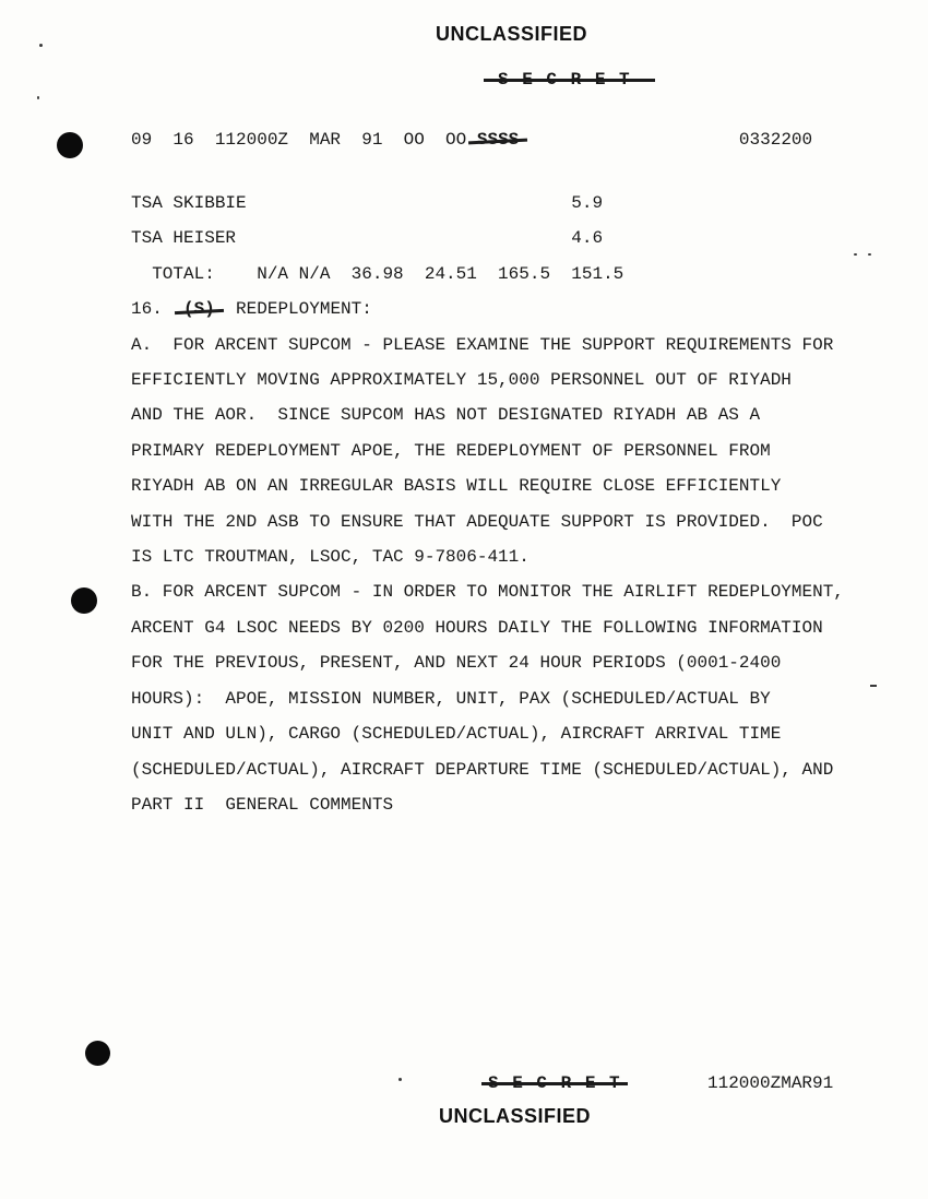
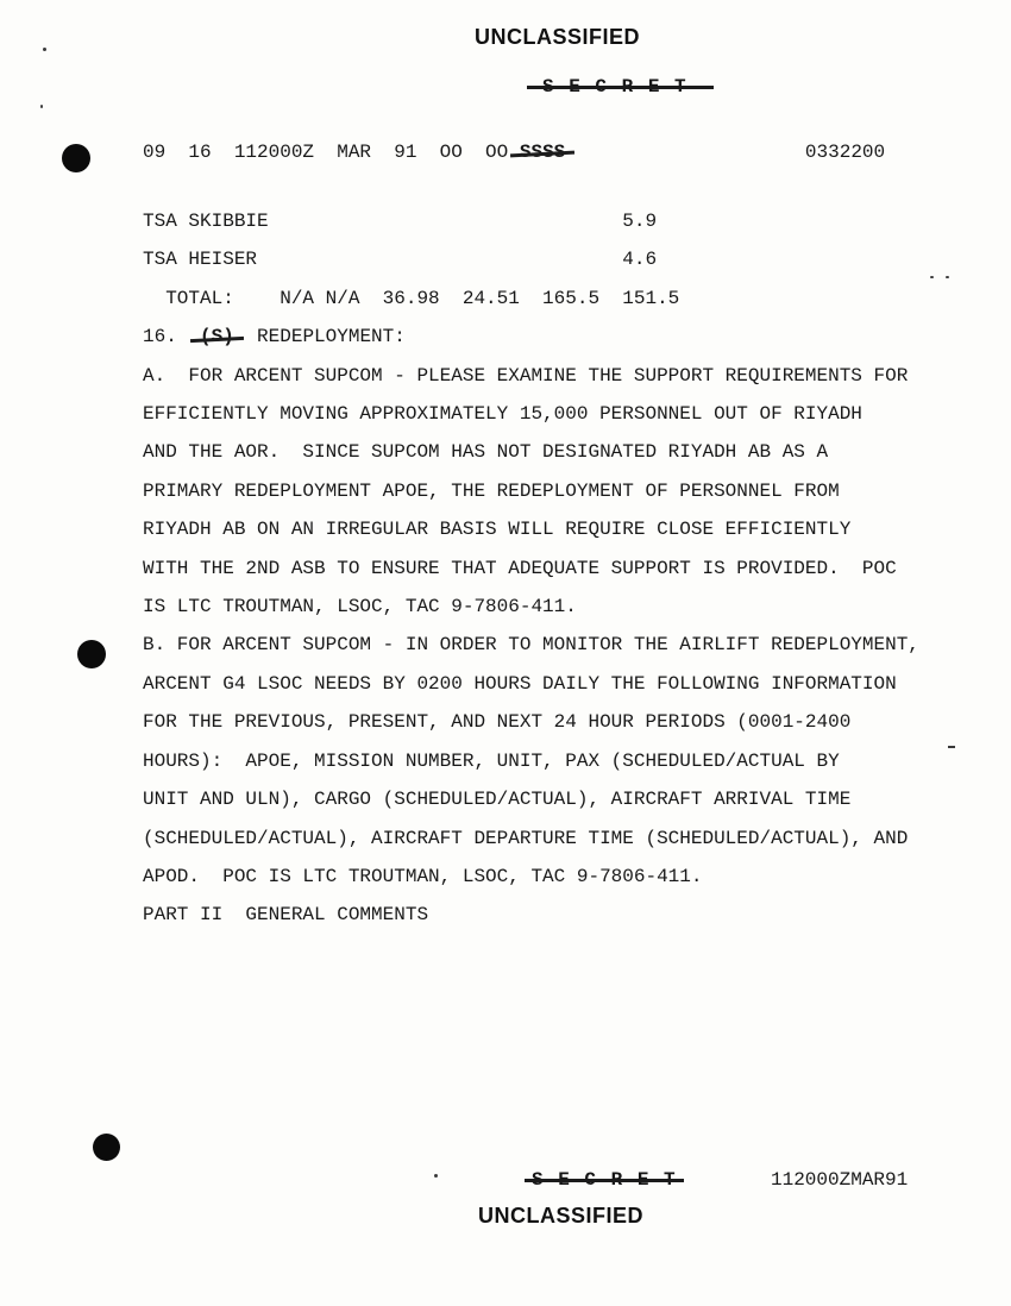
  UNCLASSIFIED
  09 16 112000Z MAR 91 OO OO SSSS 0332200
  TSA SKIBBIE 5.9
  TSA HEISER 4.6
  TOTAL: N/A N/A 36.98 24.51 165.5 151.5
  16. (S) REDEPLOYMENT:
  A. FOR ARCENT SUPCOM - PLEASE EXAMINE THE SUPPORT REQUIREMENTS FOR
  EFFICIENTLY MOVING APPROXIMATELY 15,000 PERSONNEL OUT OF RIYADH
  AND THE AOR. SINCE SUPCOM HAS NOT DESIGNATED RIYADH AB AS A
  PRIMARY REDEPLOYMENT APOE, THE REDEPLOYMENT OF PERSONNEL FROM
  RIYADH AB ON AN IRREGULAR BASIS WILL REQUIRE CLOSE EFFICIENTLY
  WITH THE 2ND ASB TO ENSURE THAT ADEQUATE SUPPORT IS PROVIDED. POC
  IS LTC TROUTMAN, LSOC, TAC 9-7806-411.
  B. FOR ARCENT SUPCOM - IN ORDER TO MONITOR THE AIRLIFT REDEPLOYMENT,
  ARCENT G4 LSOC NEEDS BY 0200 HOURS DAILY THE FOLLOWING INFORMATION
  FOR THE PREVIOUS, PRESENT, AND NEXT 24 HOUR PERIODS (0001-2400
  HOURS): APOE, MISSION NUMBER, UNIT, PAX (SCHEDULED/ACTUAL BY
  UNIT AND ULN), CARGO (SCHEDULED/ACTUAL), AIRCRAFT ARRIVAL TIME
  (SCHEDULED/ACTUAL), AIRCRAFT DEPARTURE TIME (SCHEDULED/ACTUAL), AND
+ APOD. POC IS LTC TROUTMAN, LSOC, TAC 9-7806-411.
  PART II GENERAL COMMENTS
  112000ZMAR91
  UNCLASSIFIED
